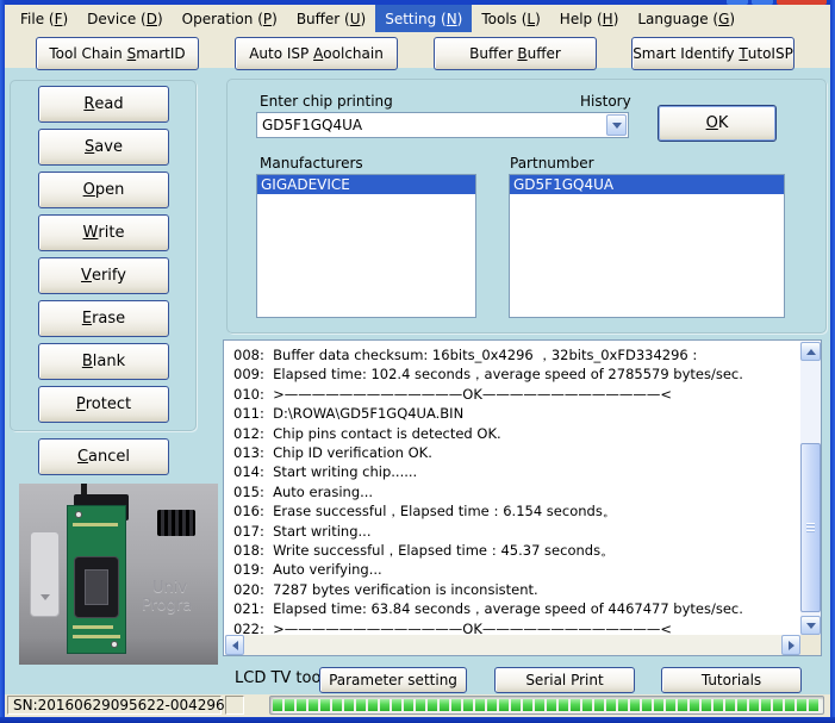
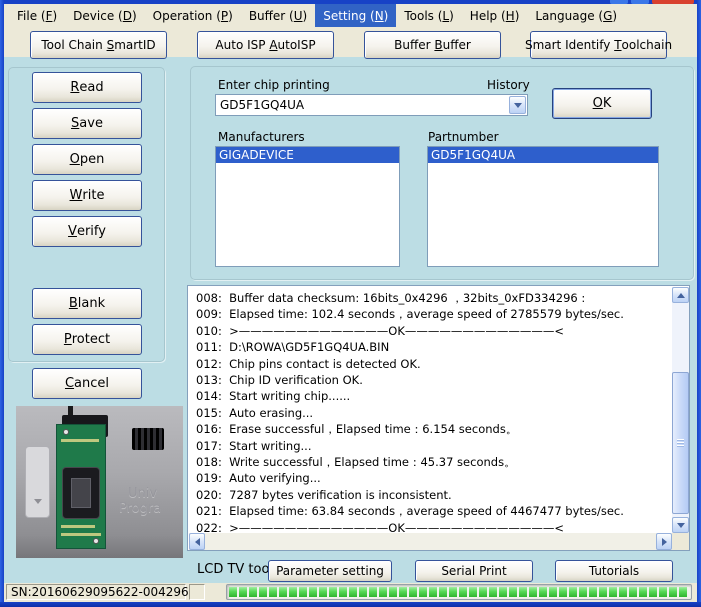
  File (
  F
  )
  Device (
  D
  )
  Operation (
  P
  )
  Buffer (
  U
  )
  Setting (
  N
  )
  Tools (
  L
  )
  Help (
  H
  )
  Language (
  G
  )
  Tool Chain
  S
  martID
  Auto ISP
  A
- oolchain
+ utoISP
  Buffer
  B
  uffer
  Smart Identify
  T
- utoISP
+ oolchain
  R
  ead
  S
  ave
  O
  pen
  W
  rite
  V
  erify
- E
- rase
  B
  lank
  P
  rotect
  C
  ancel
  Univ
  Progra
  Enter chip printing
  History
  GD5F1GQ4UA
  O
  K
  Manufacturers
  Partnumber
  GIGADEVICE
  GD5F1GQ4UA
  008: Buffer data checksum: 16bits_0x4296 ，32bits_0xFD334296 :
  009: Elapsed time: 102.4 seconds，average speed of 2785579 bytes/sec.
  010: >—————————————OK—————————————<
  011: D:\ROWA\GD5F1GQ4UA.BIN
  012: Chip pins contact is detected OK.
  013: Chip ID verification OK.
  014: Start writing chip......
  015: Auto erasing...
  016: Erase successful，Elapsed time：6.154 seconds。
  017: Start writing...
  018: Write successful，Elapsed time：45.37 seconds。
  019: Auto verifying...
  020: 7287 bytes verification is inconsistent.
  021: Elapsed time: 63.84 seconds，average speed of 4467477 bytes/sec.
  022: >—————————————OK—————————————<
  LCD TV too
  Parameter setting
  Serial Print
  Tutorials
  SN:20160629095622-004296
